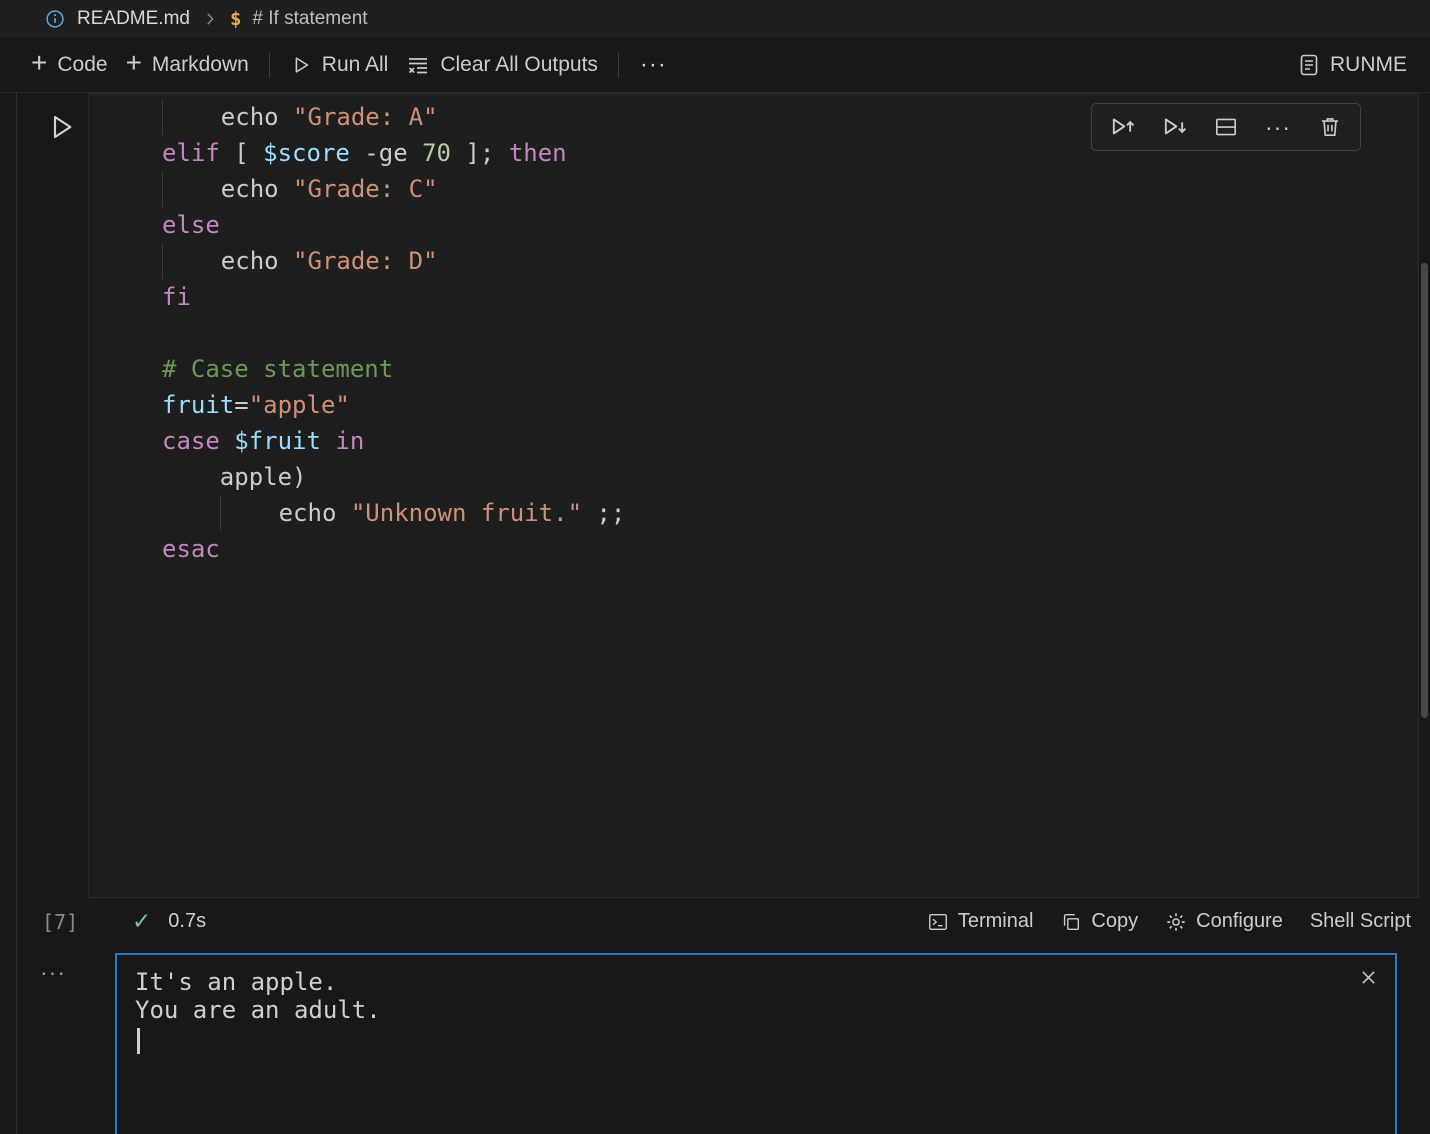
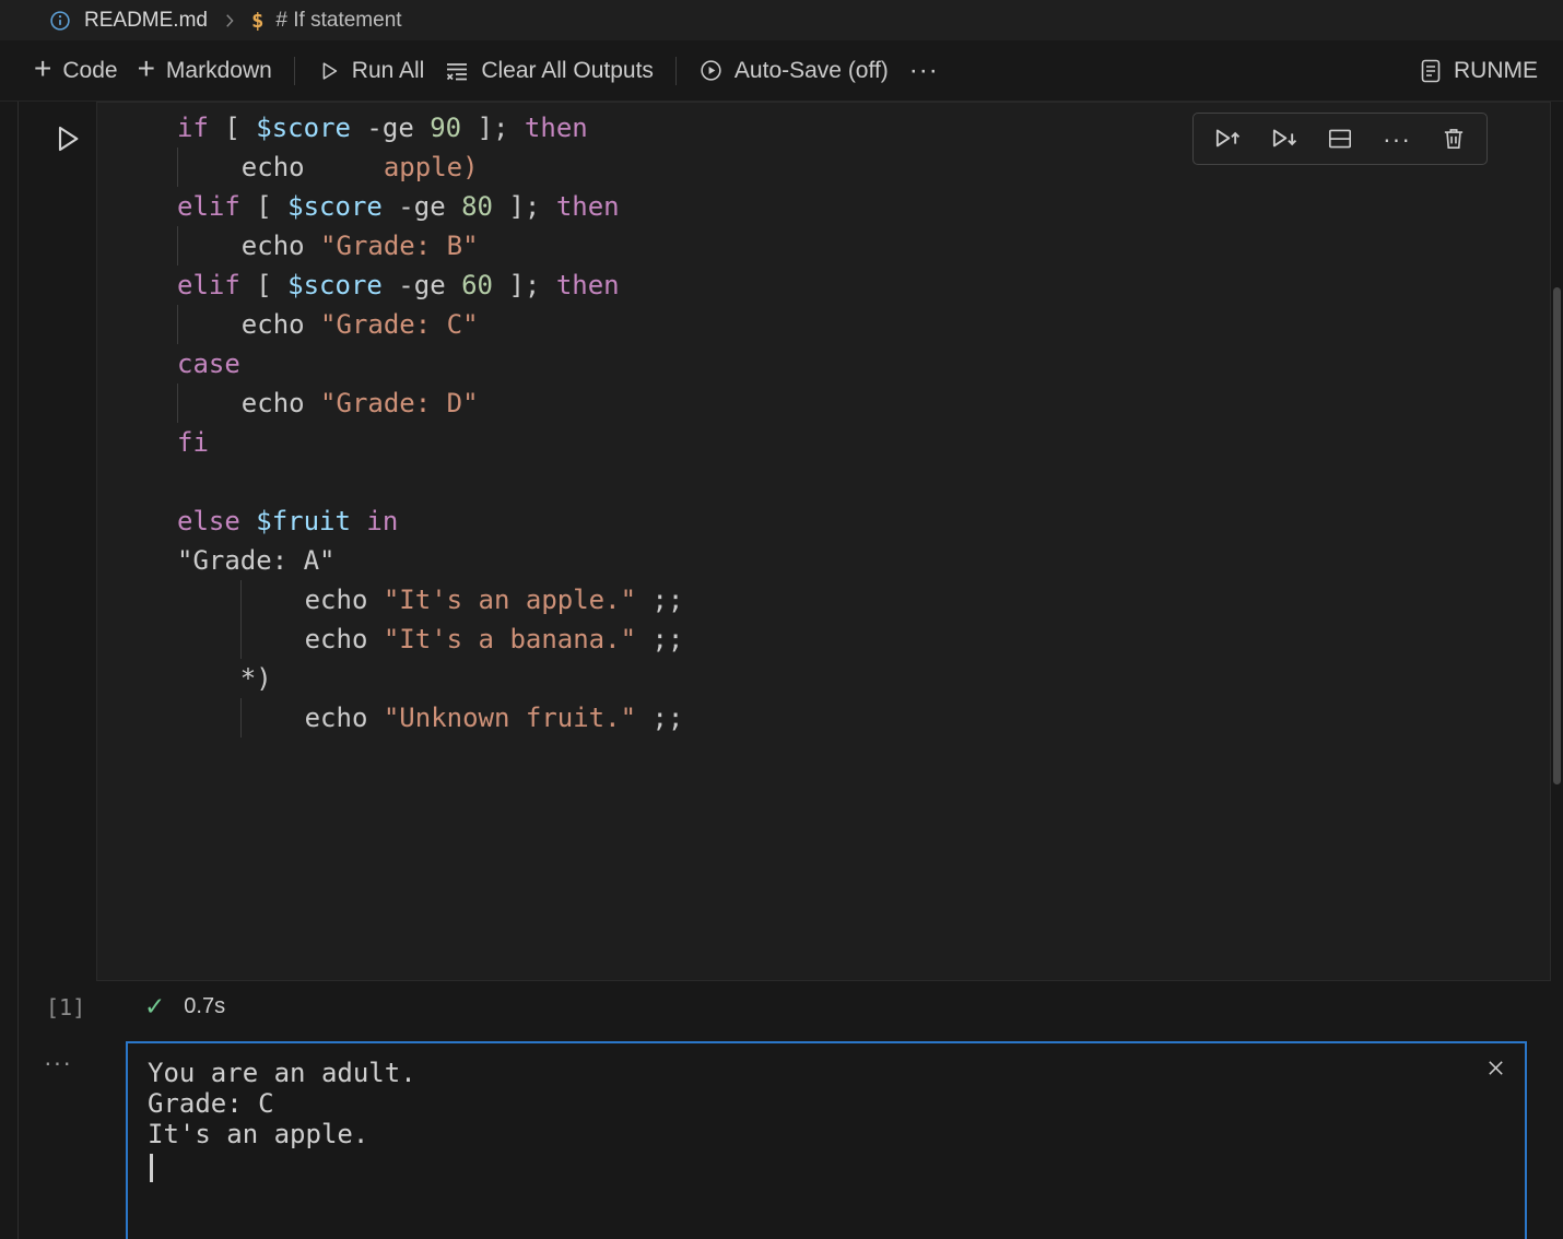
  README.md
  $
  # If statement
  +
  Code
  +
  Markdown
  Run All
  Clear All Outputs
+ Auto-Save (off)
  ···
  RUNME
+ if [ $score -ge 90 ]; then
- echo "Grade: A"
+ echo apple)
+ elif [ $score -ge 80 ]; then
+ echo "Grade: B"
- elif [ $score -ge 70 ]; then
+ elif [ $score -ge 60 ]; then
  echo "Grade: C"
- else
+ case
  echo "Grade: D"
  fi
- # Case statement
- fruit="apple"
- case $fruit in
+ else $fruit in
- apple)
+ "Grade: A"
+ echo "It's an apple." ;;
+ echo "It's a banana." ;;
+ *)
  echo "Unknown fruit." ;;
- esac
  ···
- [7]
+ [1]
  ✓
  0.7s
- Terminal
- Copy
- Configure
- Shell Script
  ···
- It's an apple.
+ You are an adult.
+ Grade: C
- You are an adult.
+ It's an apple.
